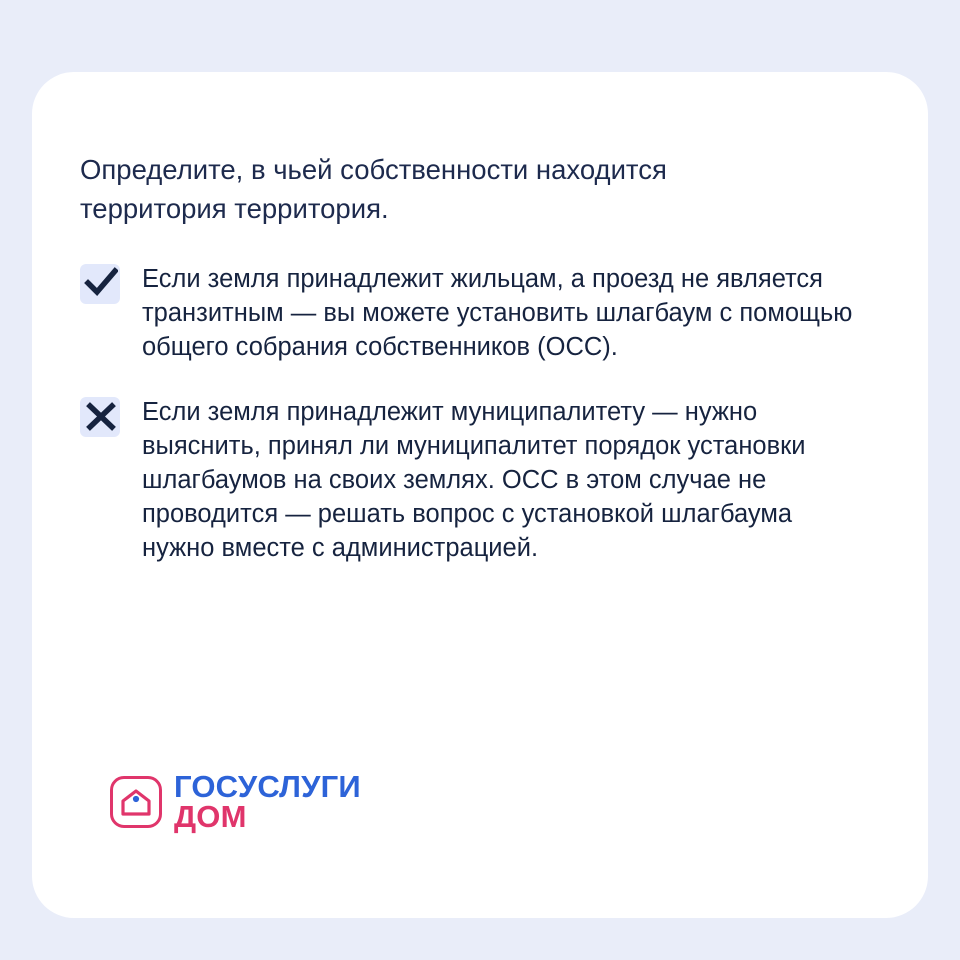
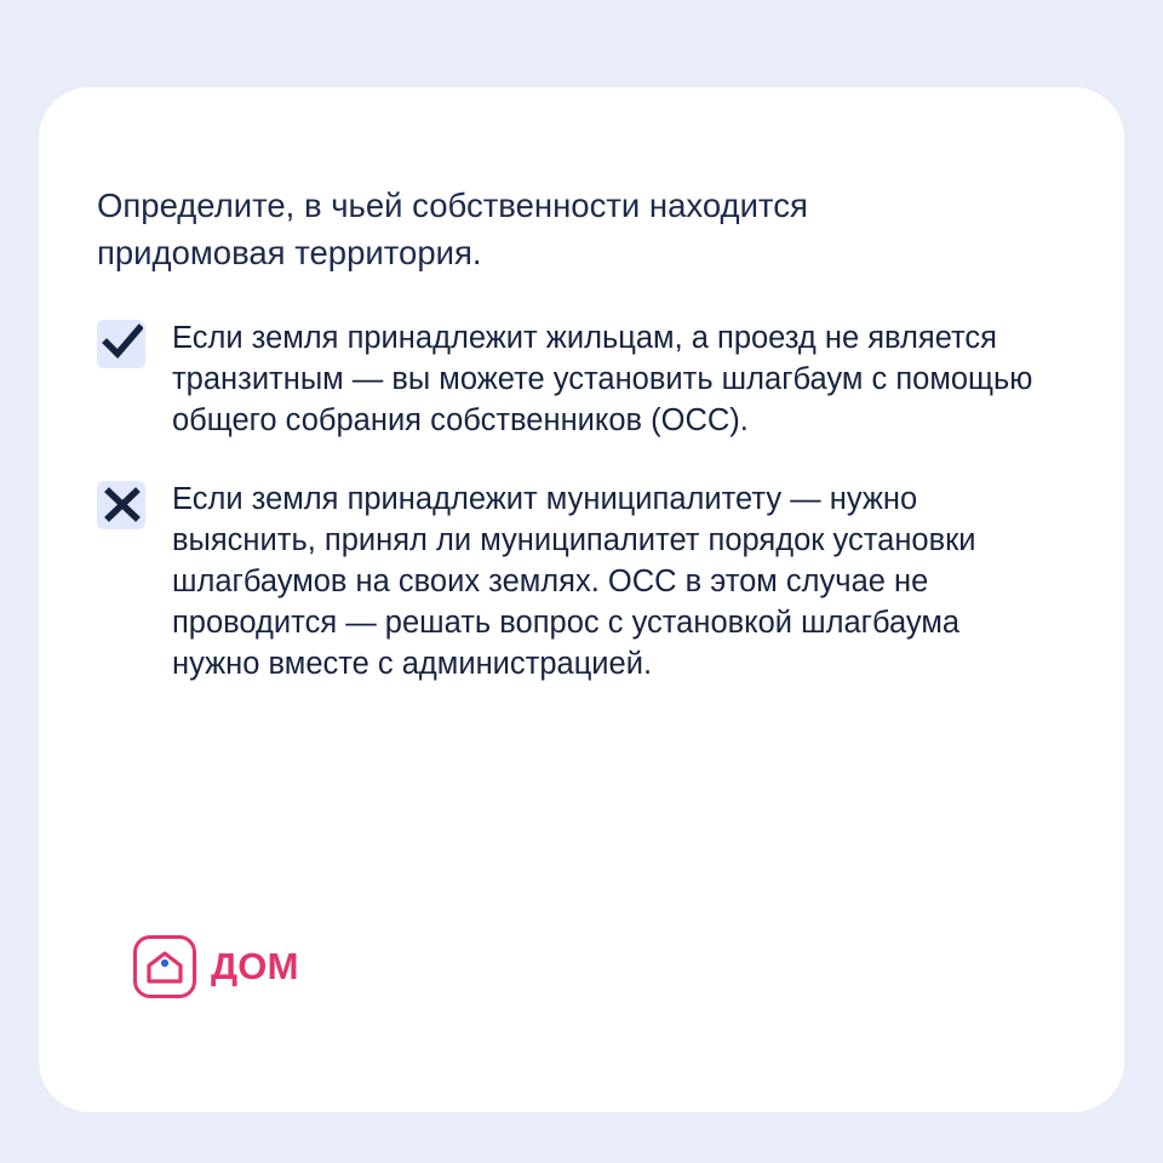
- Определите, в чьей собственности находится территория территория.
+ Определите, в чьей собственности находится придомовая территория.
  Если земля принадлежит жильцам, а проезд не является транзитным — вы можете установить шлагбаум с помощью общего собрания собственников (ОСС).
  Если земля принадлежит муниципалитету — нужно выяснить, принял ли муниципалитет порядок установки шлагбаумов на своих землях. ОСС в этом случае не проводится — решать вопрос с установкой шлагбаума нужно вместе с администрацией.
- ГОСУСЛУГИ
  ДОМ
